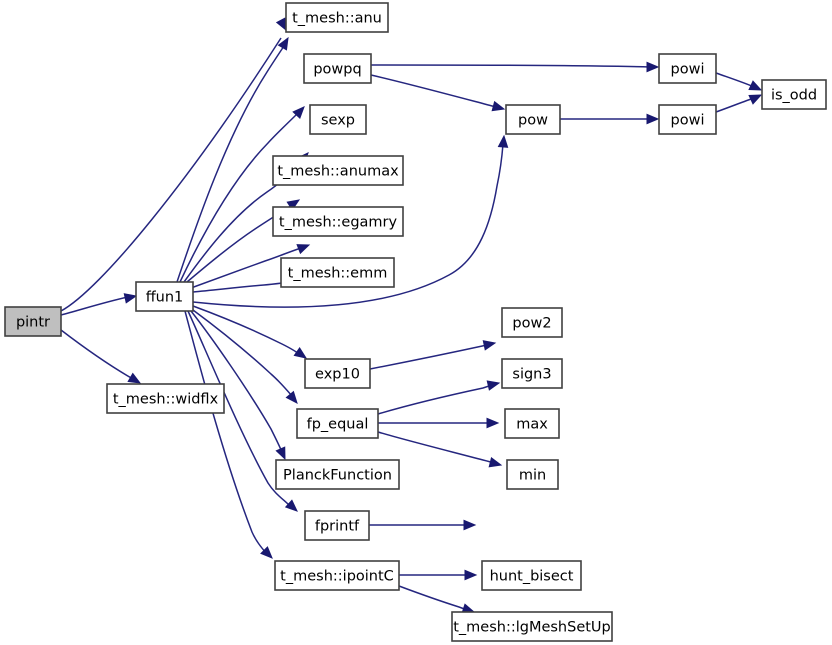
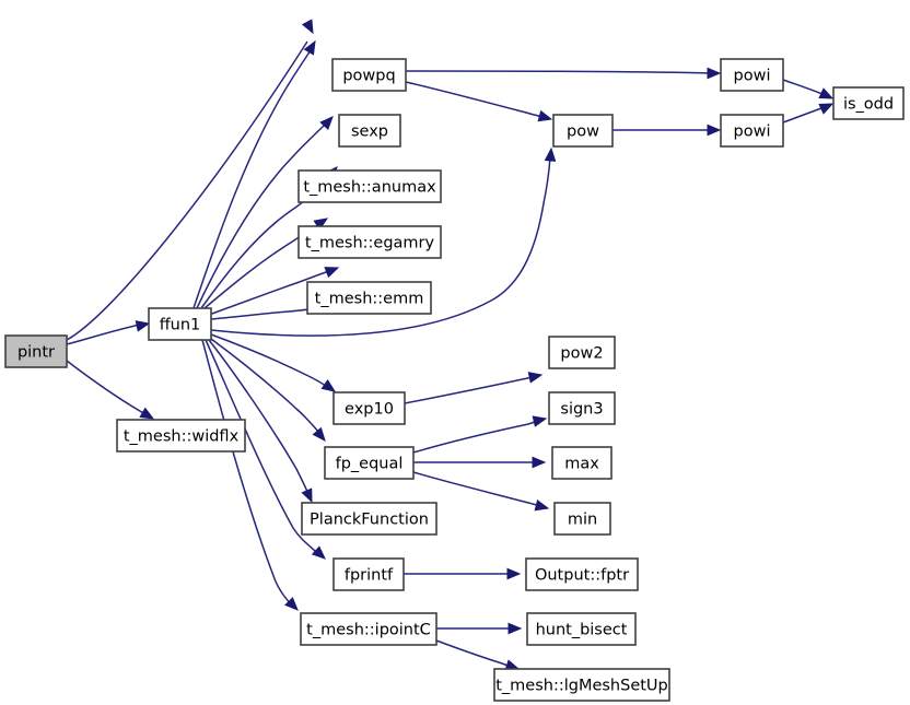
  pintr
  ffun1
  t_mesh::widflx
- t_mesh::anu
  powpq
  sexp
  t_mesh::anumax
  t_mesh::egamry
  t_mesh::emm
  exp10
  fp_equal
  PlanckFunction
  fprintf
  t_mesh::ipointC
  pow
  pow2
  sign3
  max
  min
+ Output::fptr
  hunt_bisect
  t_mesh::lgMeshSetUp
  powi
  powi
  is_odd
